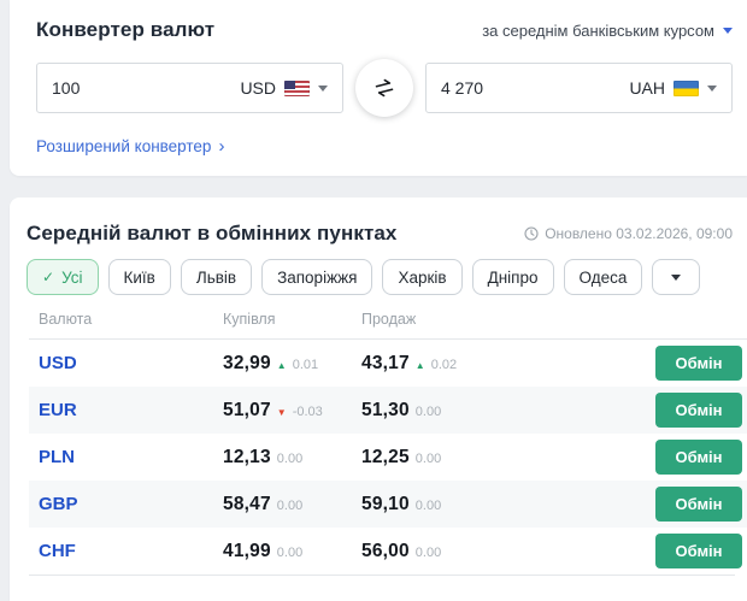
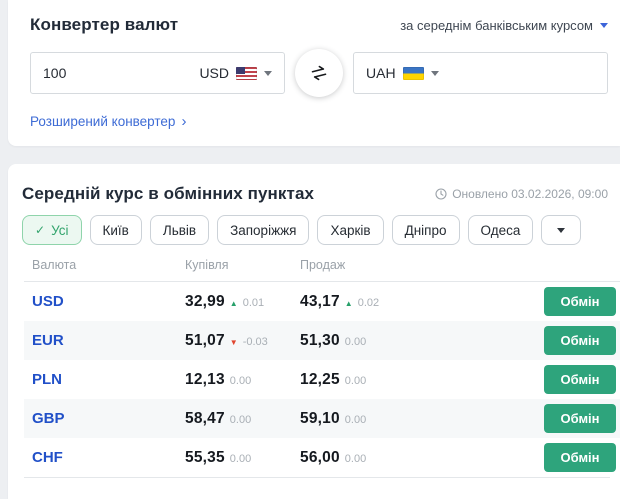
  Конвертер валют
  за середнім банківським курсом
  100
  USD
- 4 270
  UAH
  Розширений конвертер
  ›
- Середній валют в обмінних пунктах
+ Середній курс в обмінних пунктах
  Оновлено 03.02.2026, 09:00
  ✓
  Усі
  Київ
  Львів
  Запоріжжя
  Харків
  Дніпро
  Одеса
  Валюта
  Купівля
  Продаж
  USD
  32,99
  ▲
  0.01
  43,17
  ▲
  0.02
  Обмін
  EUR
  51,07
  ▼
  -0.03
  51,30
  0.00
  Обмін
  PLN
  12,13
  0.00
  12,25
  0.00
  Обмін
  GBP
  58,47
  0.00
  59,10
  0.00
  Обмін
  CHF
- 41,99
+ 55,35
  0.00
  56,00
  0.00
  Обмін
